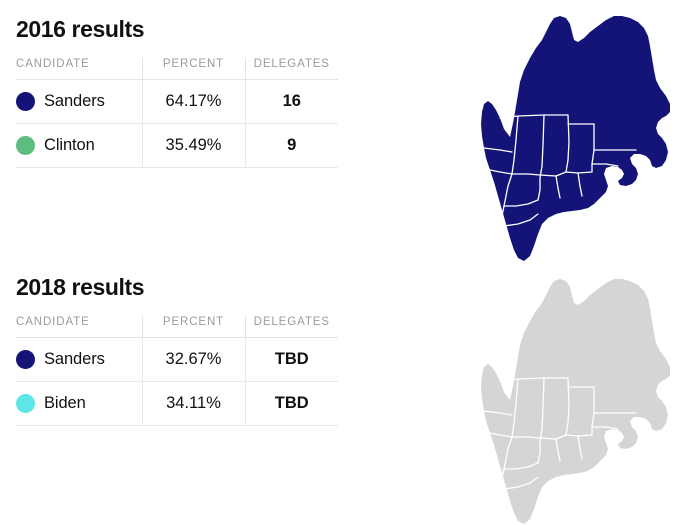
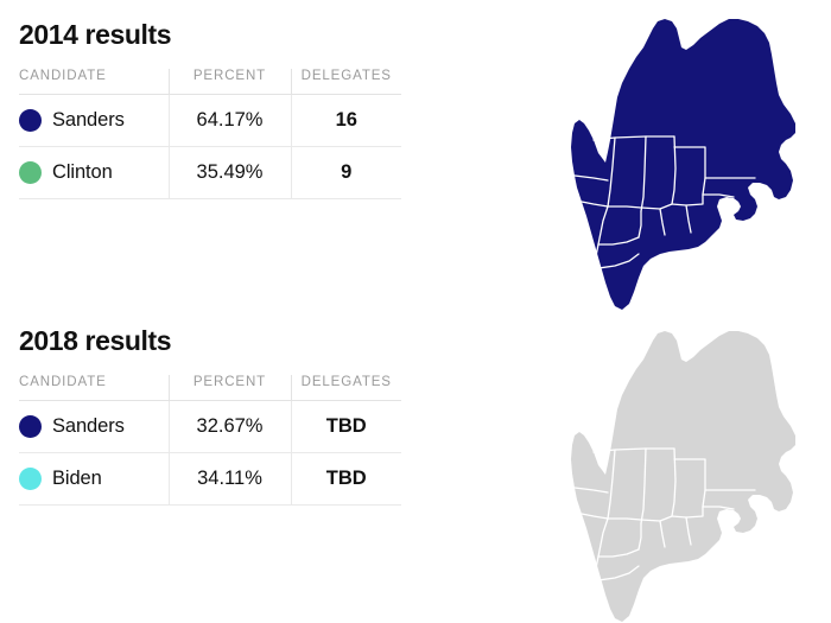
- 2016 results
+ 2014 results
  CANDIDATE	PERCENT	DELEGATES
  Sanders	64.17%	16
  Clinton	35.49%	9
  2018 results
  CANDIDATE	PERCENT	DELEGATES
  Sanders	32.67%	TBD
  Biden	34.11%	TBD
